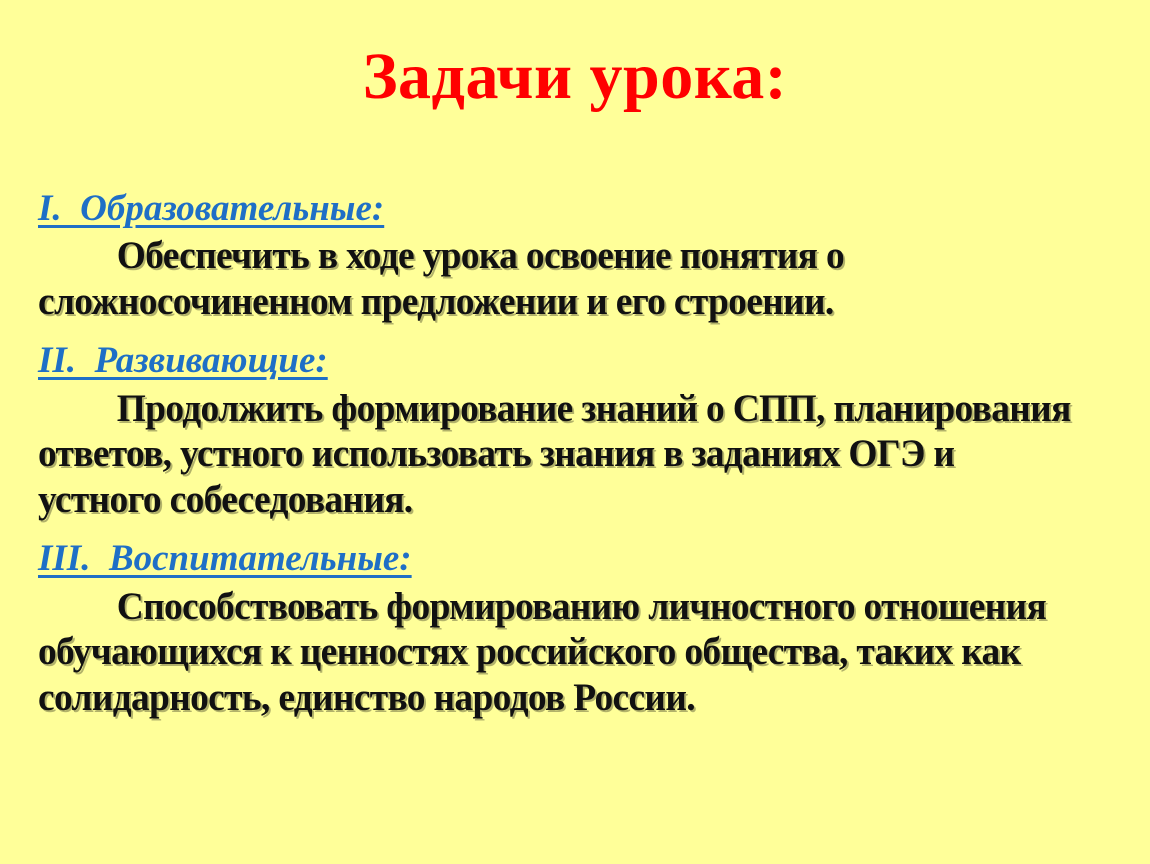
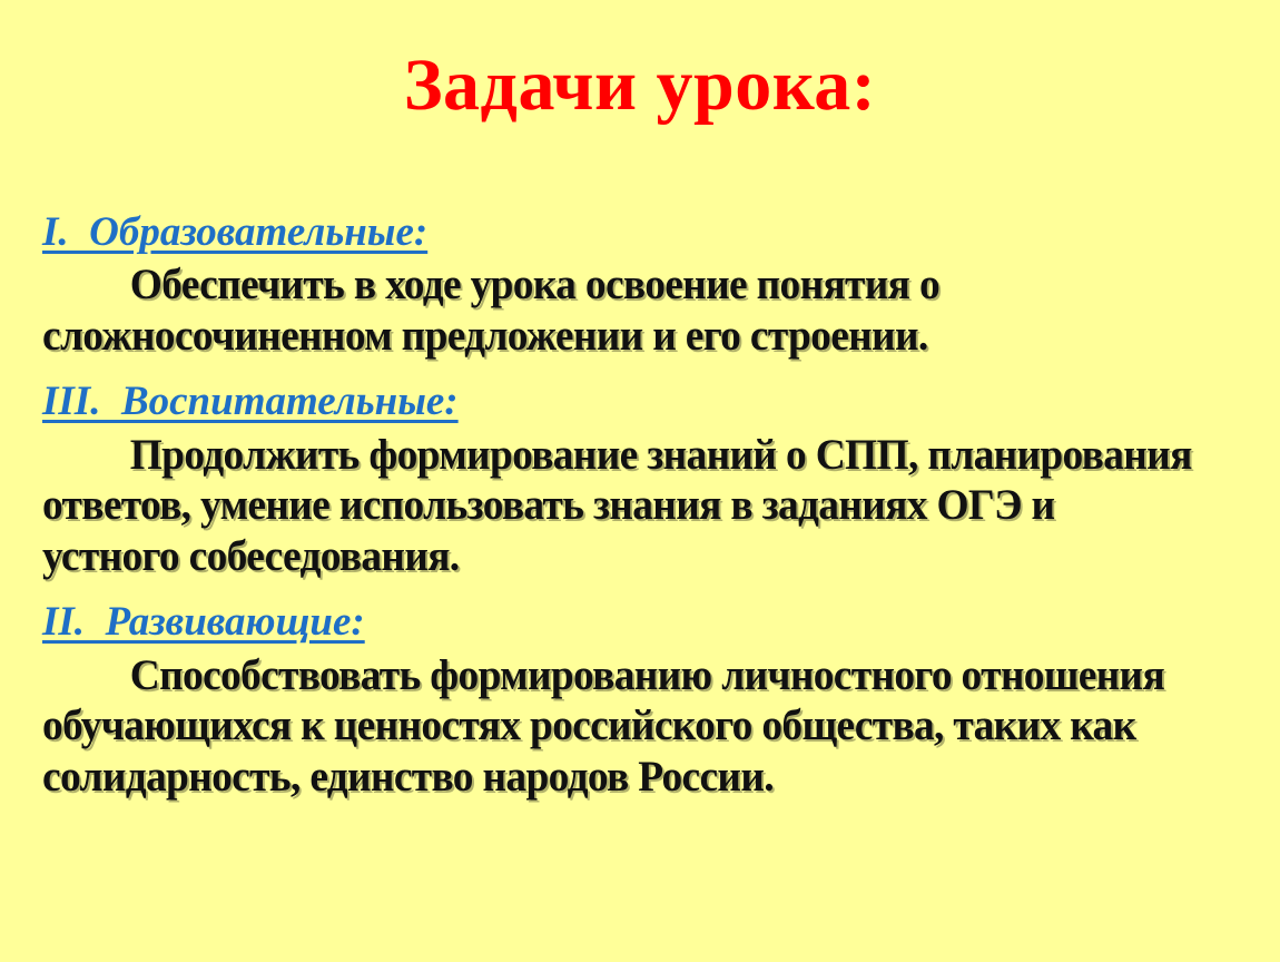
  Задачи урока:
  I. Образовательные:
  Обеспечить в ходе урока освоение понятия о сложносочиненном предложении и его строении.
- II. Развивающие:
+ III. Воспитательные:
- Продолжить формирование знаний о СПП, планирования ответов, устного использовать знания в заданиях ОГЭ и устного собеседования.
+ Продолжить формирование знаний о СПП, планирования ответов, умение использовать знания в заданиях ОГЭ и устного собеседования.
- III. Воспитательные:
+ II. Развивающие:
  Способствовать формированию личностного отношения обучающихся к ценностях российского общества, таких как солидарность, единство народов России.
